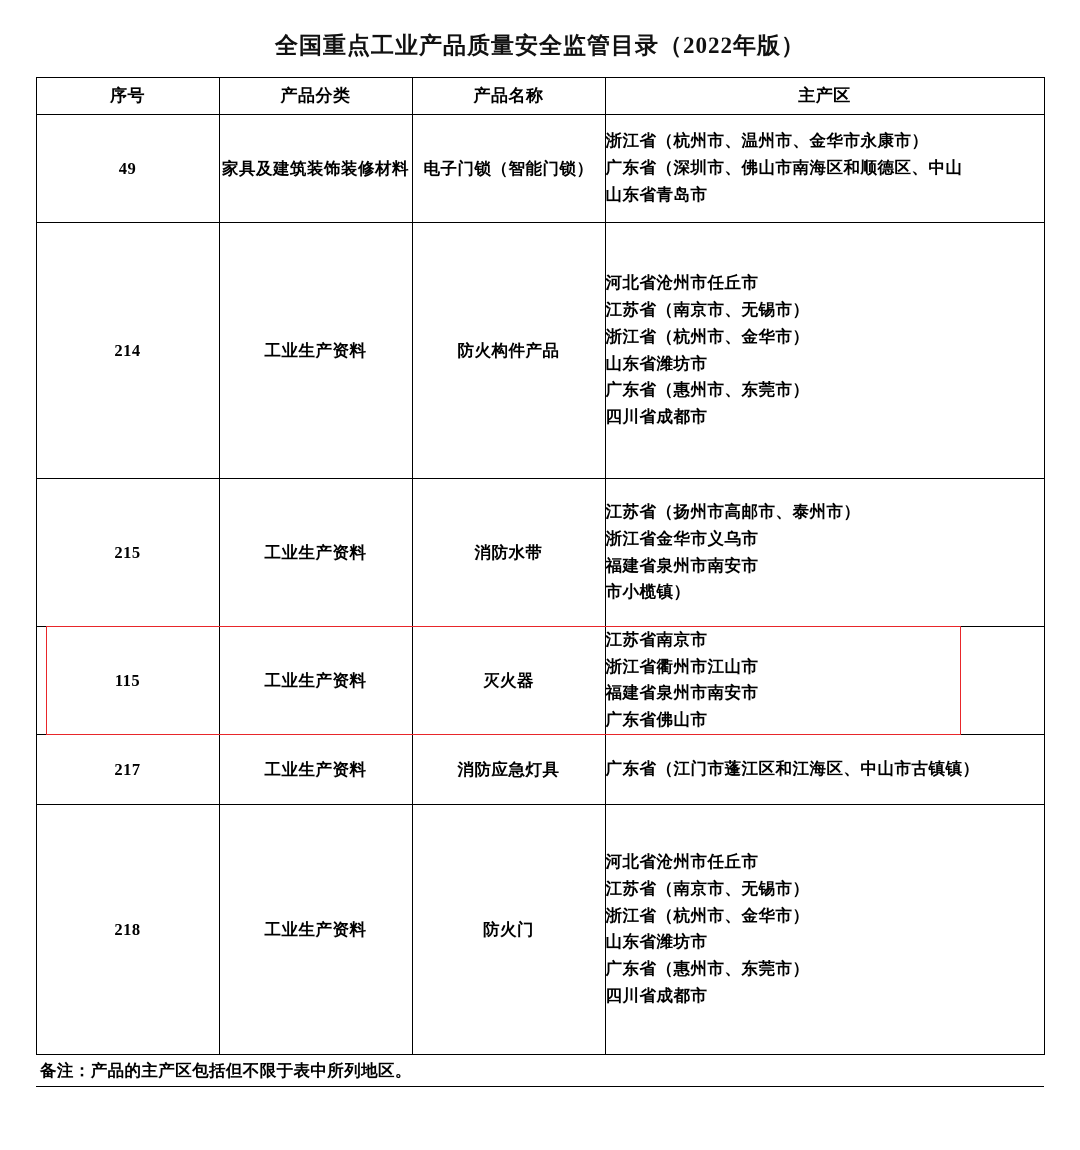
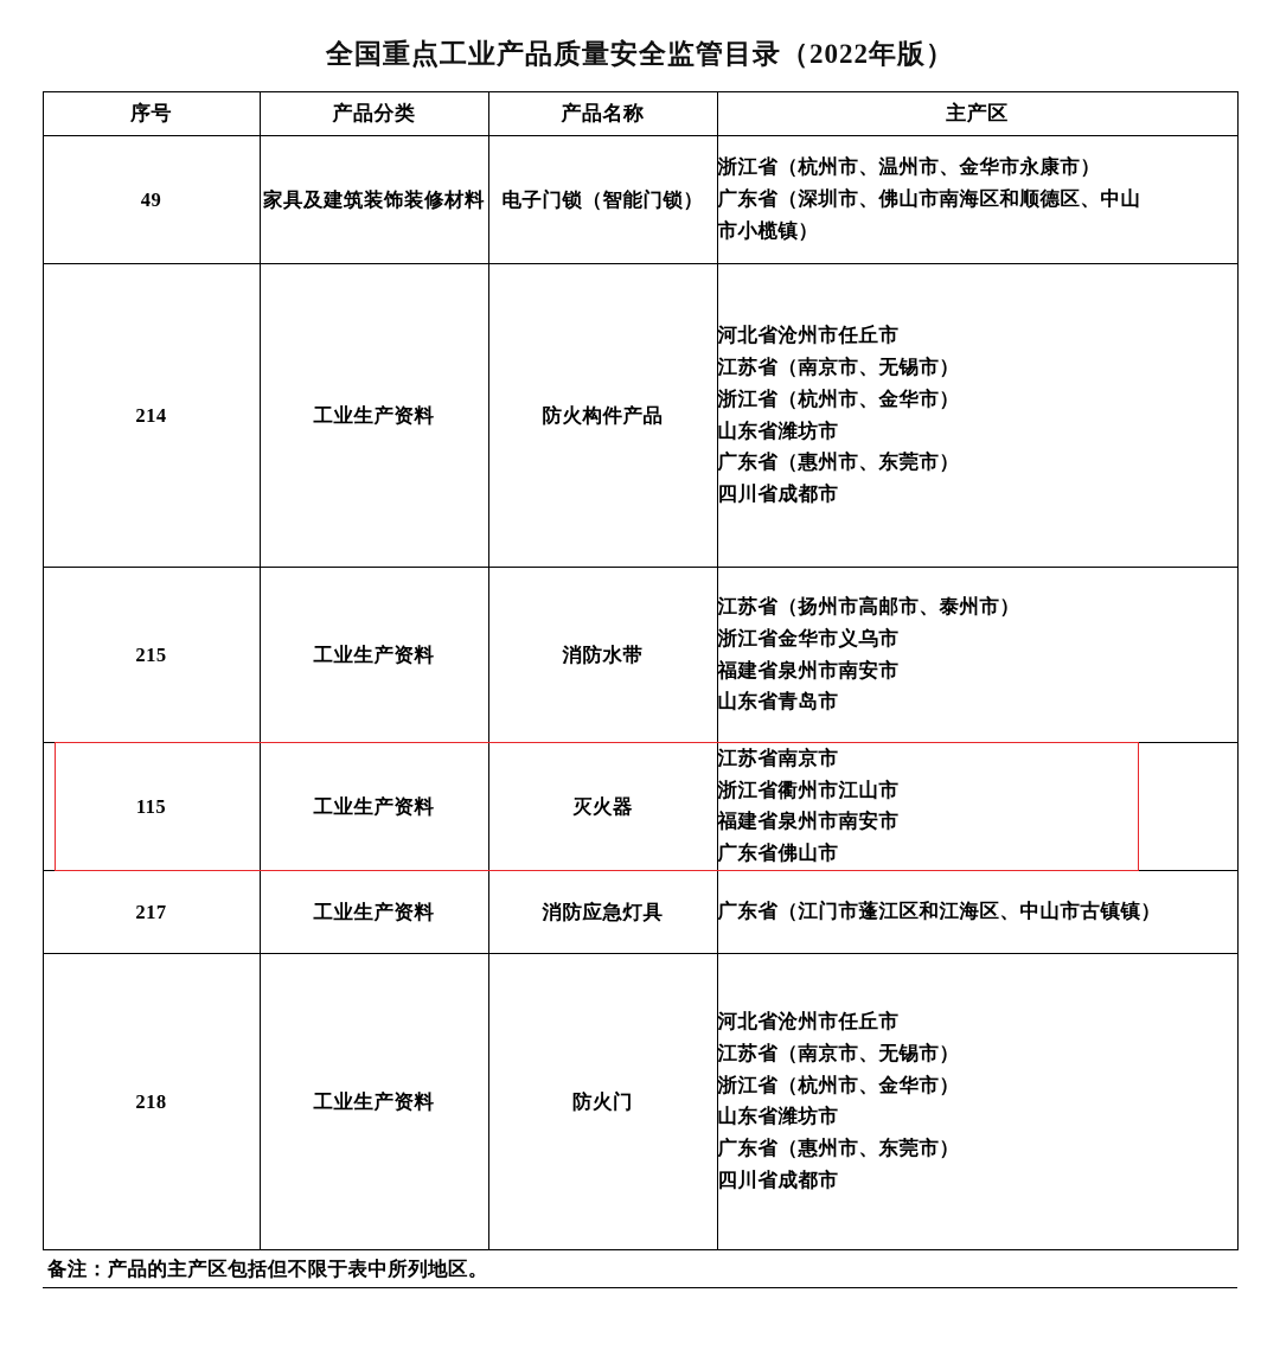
  全国重点工业产品质量安全监管目录（2022年版）
  序号	产品分类	产品名称	主产区
- 49	家具及建筑装饰装修材料	电子门锁（智能门锁）	浙江省（杭州市、温州市、金华市永康市）广东省（深圳市、佛山市南海区和顺德区、中山山东省青岛市
+ 49	家具及建筑装饰装修材料	电子门锁（智能门锁）	浙江省（杭州市、温州市、金华市永康市）广东省（深圳市、佛山市南海区和顺德区、中山市小榄镇）
  214	工业生产资料	防火构件产品	河北省沧州市任丘市江苏省（南京市、无锡市）浙江省（杭州市、金华市）山东省潍坊市广东省（惠州市、东莞市）四川省成都市
- 215	工业生产资料	消防水带	江苏省（扬州市高邮市、泰州市）浙江省金华市义乌市福建省泉州市南安市市小榄镇）
+ 215	工业生产资料	消防水带	江苏省（扬州市高邮市、泰州市）浙江省金华市义乌市福建省泉州市南安市山东省青岛市
  115	工业生产资料	灭火器	江苏省南京市浙江省衢州市江山市福建省泉州市南安市广东省佛山市
  217	工业生产资料	消防应急灯具	广东省（江门市蓬江区和江海区、中山市古镇镇）
  218	工业生产资料	防火门	河北省沧州市任丘市江苏省（南京市、无锡市）浙江省（杭州市、金华市）山东省潍坊市广东省（惠州市、东莞市）四川省成都市
  备注：产品的主产区包括但不限于表中所列地区。
